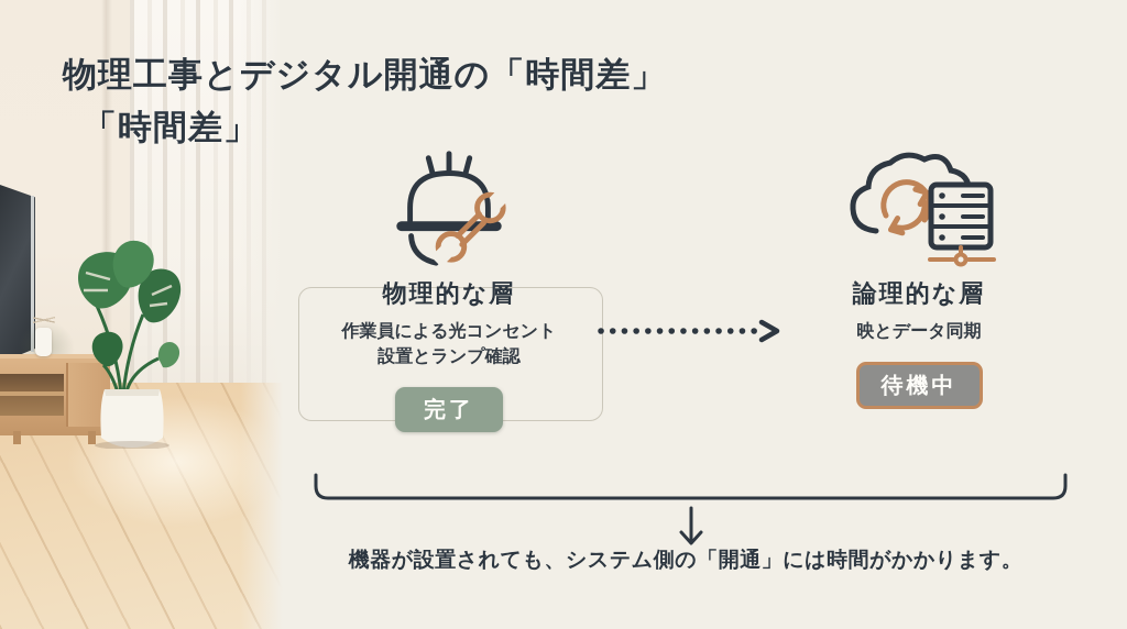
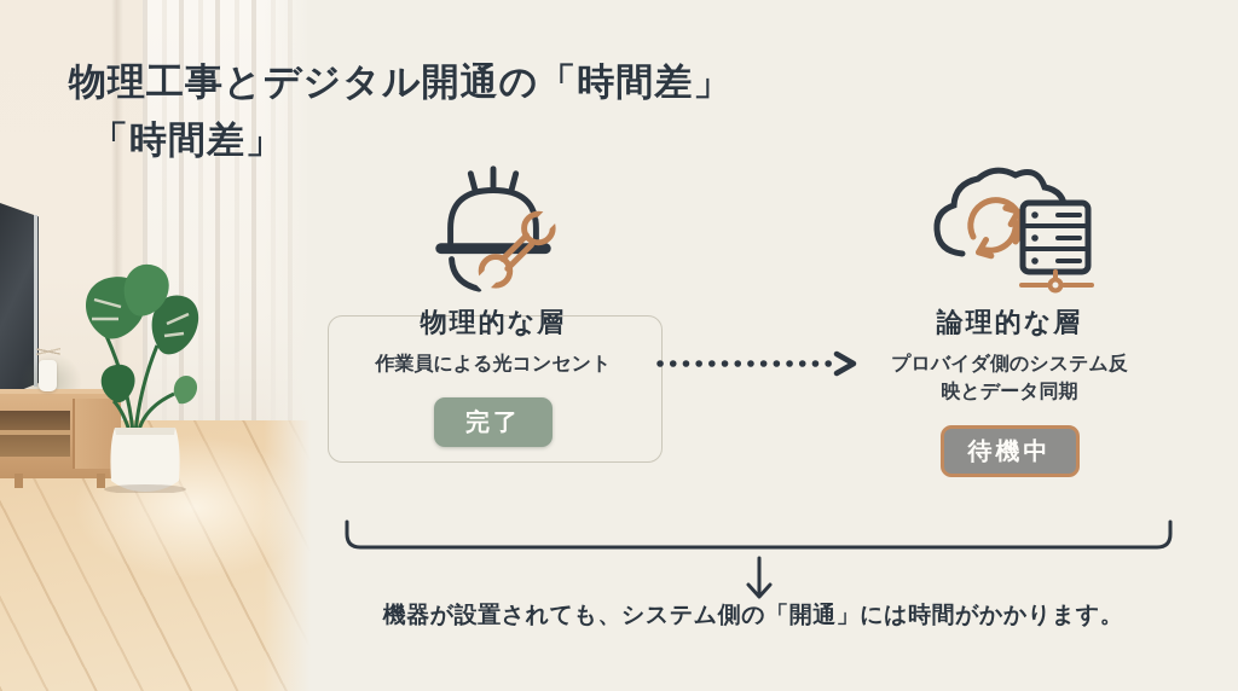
  物理工事とデジタル開通の「時間差」
  「時間差」
  物理的な層
  作業員による光コンセント
- 設置とランプ確認
  完了
  論理的な層
+ プロバイダ側のシステム反
  映とデータ同期
  待機中
  機器が設置されても、システム側の「開通」には時間がかかります。
